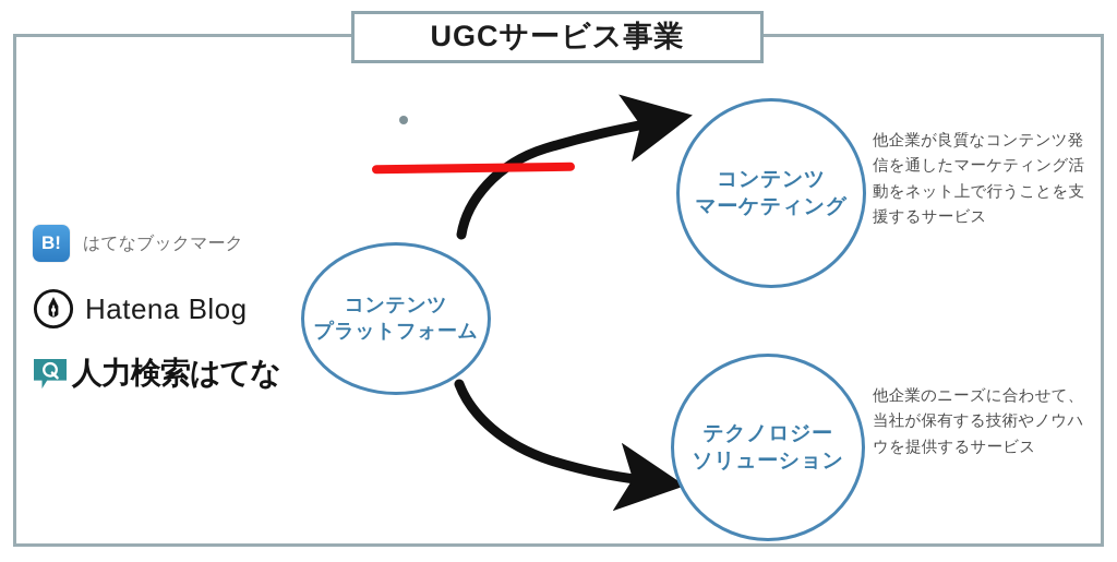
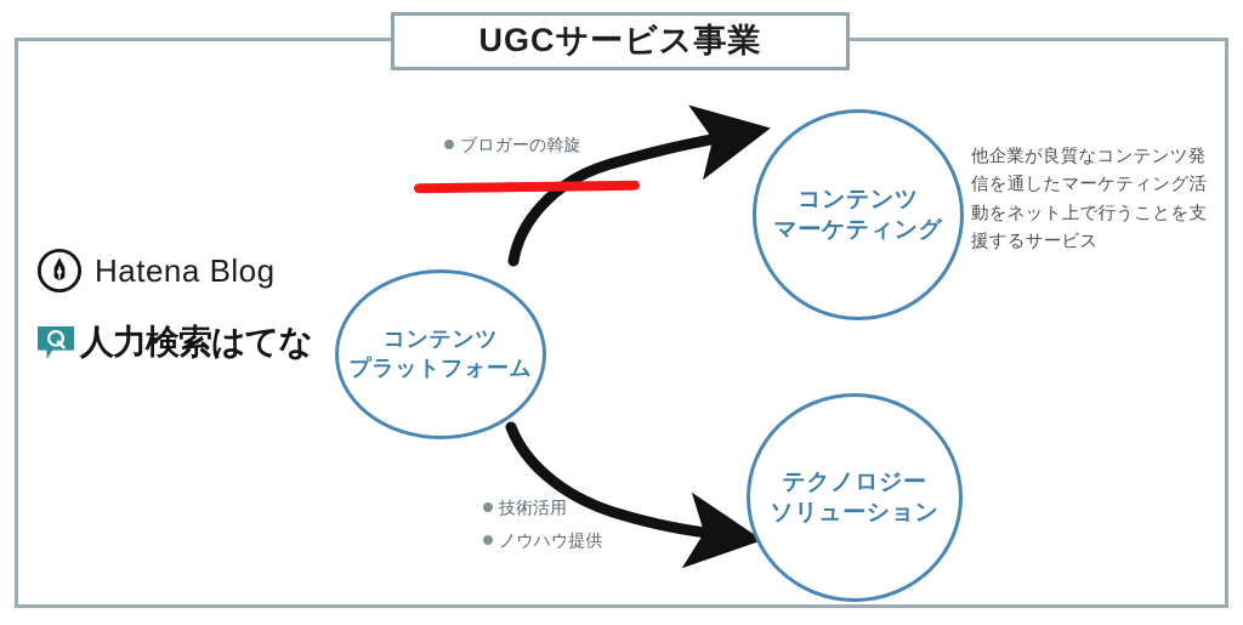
  UGCサービス事業
- B!
- はてなブックマーク
  Hatena Blog
  人力検索はてな
  コンテンツ
  プラットフォーム
  コンテンツ
  マーケティング
  テクノロジー
  ソリューション
+ ブロガーの斡旋
+ 技術活用
+ ノウハウ提供
  他企業が良質なコンテンツ発信を通したマーケティング活動をネット上で行うことを支援するサービス
- 他企業のニーズに合わせて、当社が保有する技術やノウハウを提供するサービス
